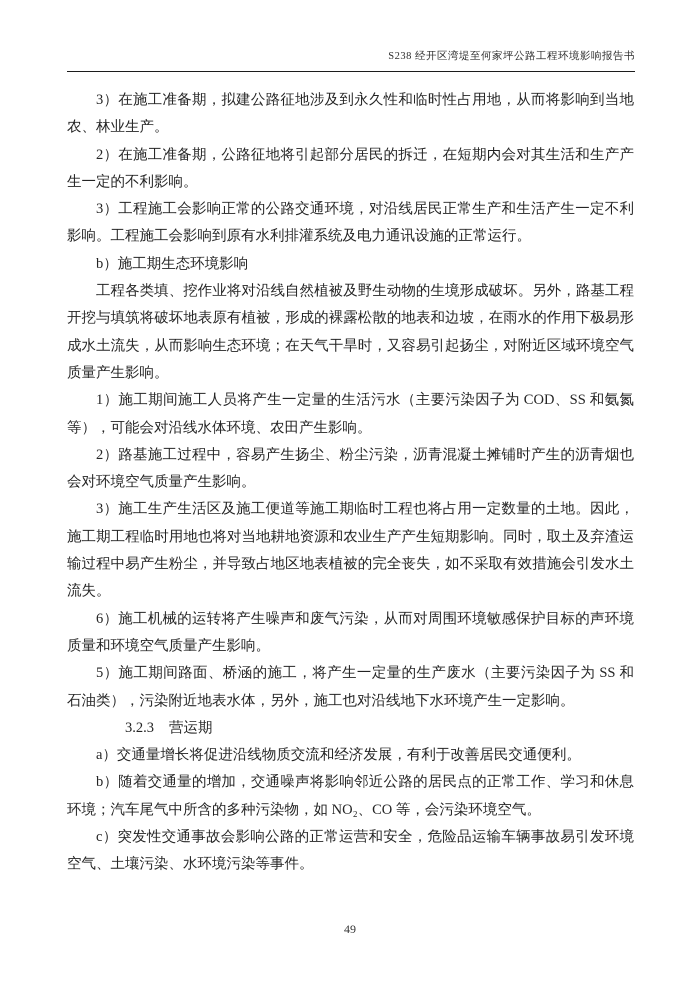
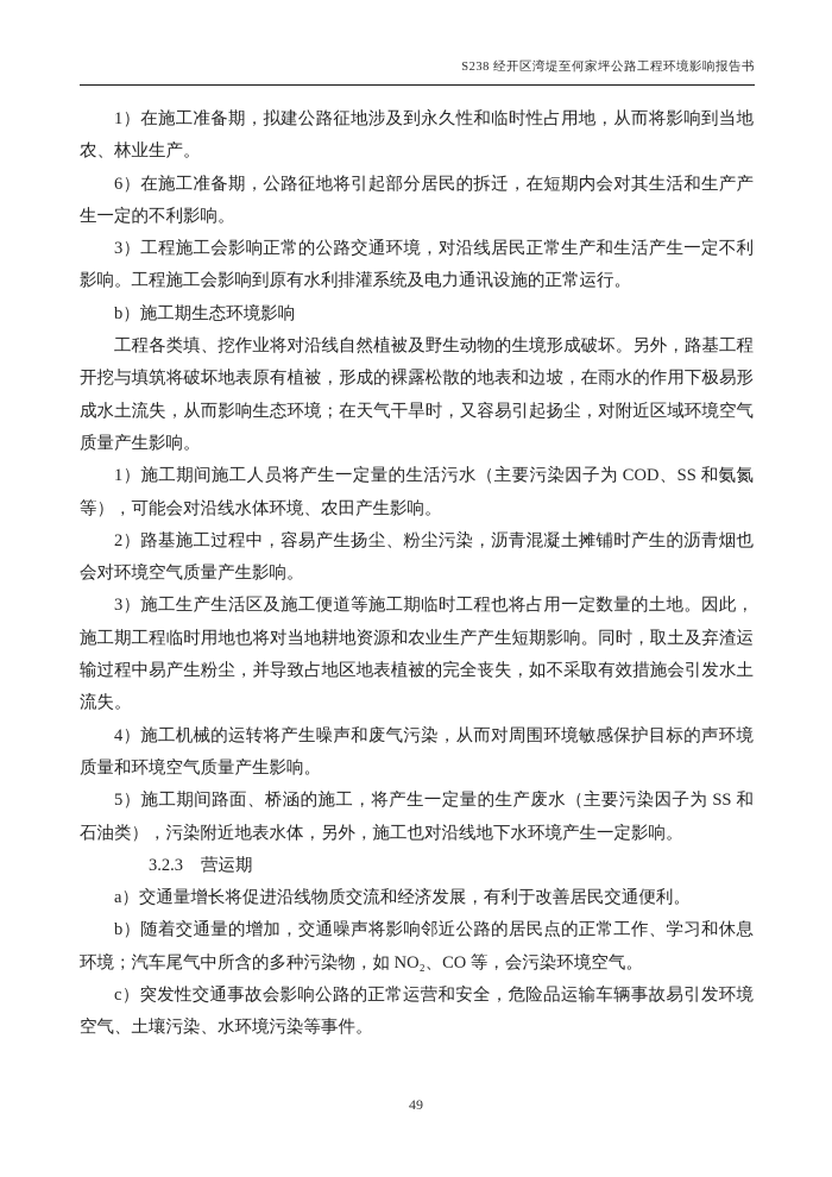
  S238 经开区湾堤至何家坪公路工程环境影响报告书
- 3）在施工准备期，拟建公路征地涉及到永久性和临时性占用地，从而将影响到当地农、林业生产。
+ 1）在施工准备期，拟建公路征地涉及到永久性和临时性占用地，从而将影响到当地农、林业生产。
- 2）在施工准备期，公路征地将引起部分居民的拆迁，在短期内会对其生活和生产产生一定的不利影响。
+ 6）在施工准备期，公路征地将引起部分居民的拆迁，在短期内会对其生活和生产产生一定的不利影响。
  3）工程施工会影响正常的公路交通环境，对沿线居民正常生产和生活产生一定不利影响。工程施工会影响到原有水利排灌系统及电力通讯设施的正常运行。
  b）施工期生态环境影响
  工程各类填、挖作业将对沿线自然植被及野生动物的生境形成破坏。另外，路基工程开挖与填筑将破坏地表原有植被，形成的裸露松散的地表和边坡，在雨水的作用下极易形成水土流失，从而影响生态环境；在天气干旱时，又容易引起扬尘，对附近区域环境空气质量产生影响。
  1）施工期间施工人员将产生一定量的生活污水（主要污染因子为 COD、SS 和氨氮等），可能会对沿线水体环境、农田产生影响。
  2）路基施工过程中，容易产生扬尘、粉尘污染，沥青混凝土摊铺时产生的沥青烟也会对环境空气质量产生影响。
  3）施工生产生活区及施工便道等施工期临时工程也将占用一定数量的土地。因此，施工期工程临时用地也将对当地耕地资源和农业生产产生短期影响。同时，取土及弃渣运输过程中易产生粉尘，并导致占地区地表植被的完全丧失，如不采取有效措施会引发水土流失。
- 6）施工机械的运转将产生噪声和废气污染，从而对周围环境敏感保护目标的声环境质量和环境空气质量产生影响。
+ 4）施工机械的运转将产生噪声和废气污染，从而对周围环境敏感保护目标的声环境质量和环境空气质量产生影响。
  5）施工期间路面、桥涵的施工，将产生一定量的生产废水（主要污染因子为 SS 和石油类），污染附近地表水体，另外，施工也对沿线地下水环境产生一定影响。
  3.2.3 营运期
  a）交通量增长将促进沿线物质交流和经济发展，有利于改善居民交通便利。
  b）随着交通量的增加，交通噪声将影响邻近公路的居民点的正常工作、学习和休息环境；汽车尾气中所含的多种污染物，如 NO₂、CO 等，会污染环境空气。
  c）突发性交通事故会影响公路的正常运营和安全，危险品运输车辆事故易引发环境空气、土壤污染、水环境污染等事件。
  49
